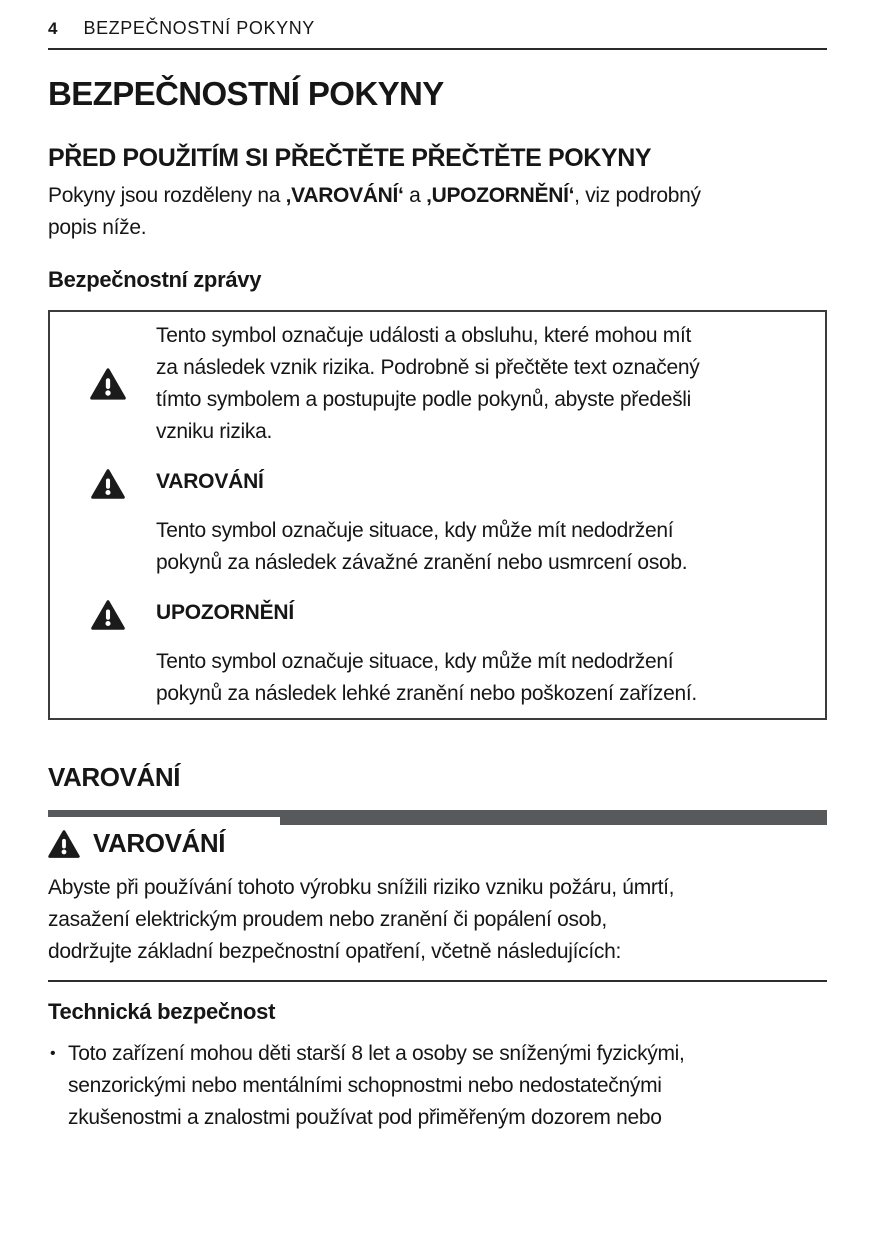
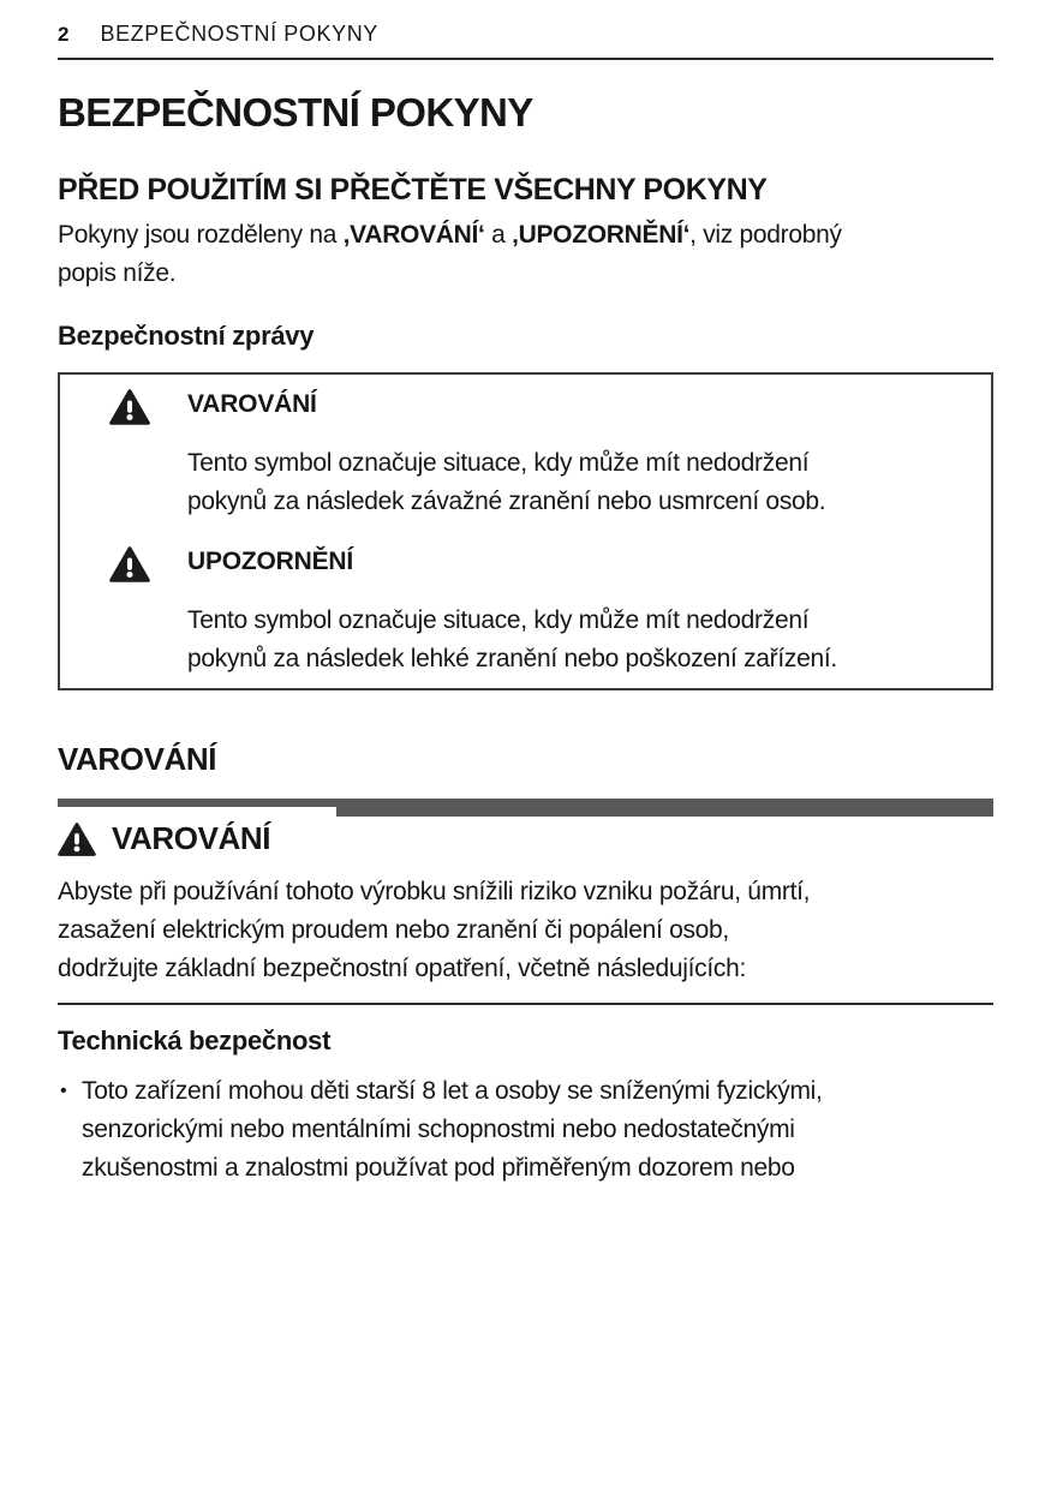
- 4
+ 2
  BEZPEČNOSTNÍ POKYNY
  BEZPEČNOSTNÍ POKYNY
- PŘED POUŽITÍM SI PŘEČTĚTE PŘEČTĚTE POKYNY
+ PŘED POUŽITÍM SI PŘEČTĚTE VŠECHNY POKYNY
  Pokyny jsou rozděleny na ‚VAROVÁNÍ‘ a ‚UPOZORNĚNÍ‘, viz podrobný
  popis níže.
  Bezpečnostní zprávy
- Tento symbol označuje události a obsluhu, které mohou mít
- za následek vznik rizika. Podrobně si přečtěte text označený
- tímto symbolem a postupujte podle pokynů, abyste předešli
- vzniku rizika.
  VAROVÁNÍ
  Tento symbol označuje situace, kdy může mít nedodržení
  pokynů za následek závažné zranění nebo usmrcení osob.
  UPOZORNĚNÍ
  Tento symbol označuje situace, kdy může mít nedodržení
  pokynů za následek lehké zranění nebo poškození zařízení.
  VAROVÁNÍ
  VAROVÁNÍ
  Abyste při používání tohoto výrobku snížili riziko vzniku požáru, úmrtí,
  zasažení elektrickým proudem nebo zranění či popálení osob,
  dodržujte základní bezpečnostní opatření, včetně následujících:
  Technická bezpečnost
  •
  Toto zařízení mohou děti starší 8 let a osoby se sníženými fyzickými,
  senzorickými nebo mentálními schopnostmi nebo nedostatečnými
  zkušenostmi a znalostmi používat pod přiměřeným dozorem nebo
